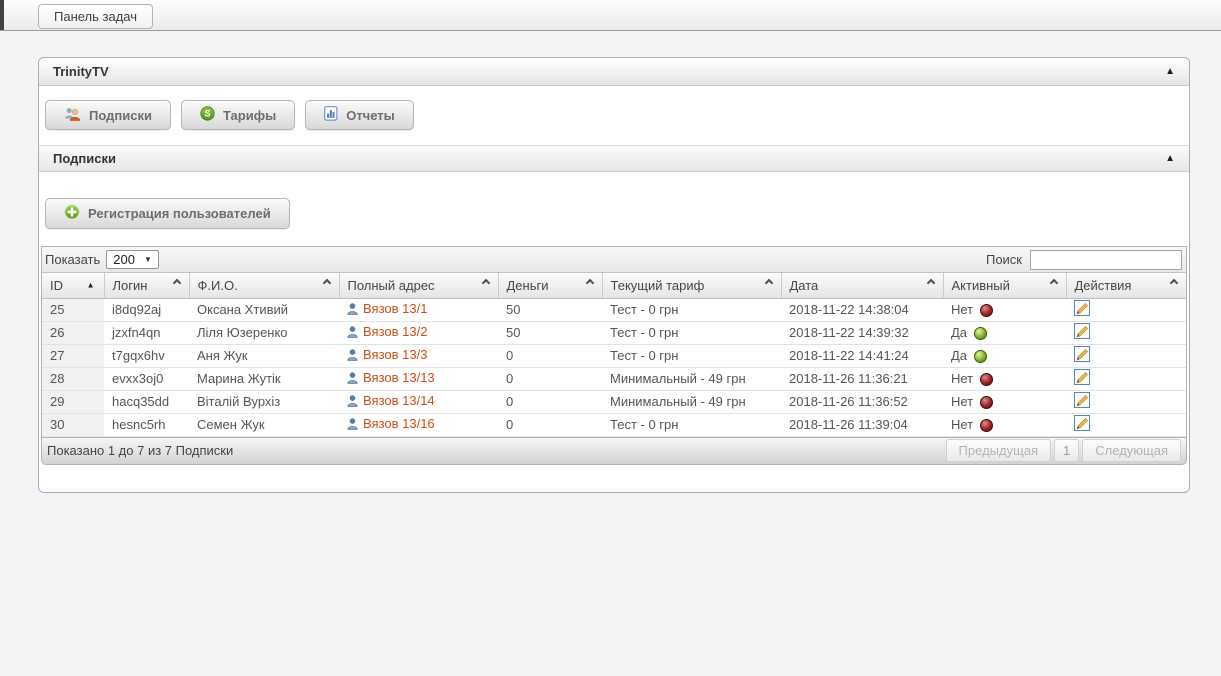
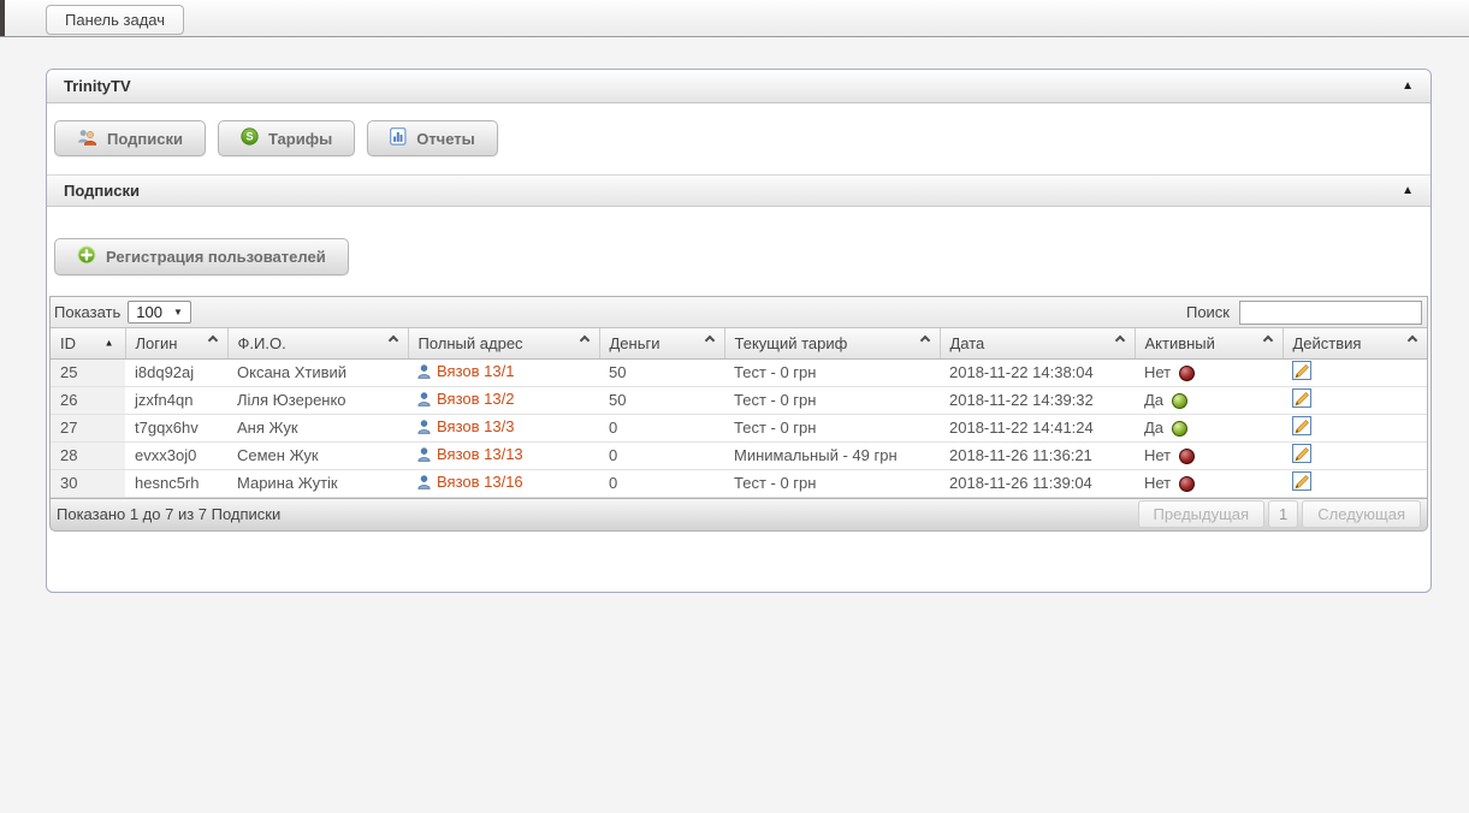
  Панель задач
  TrinityTV
  ▲
  Подписки
  S
  Тарифы
  Отчеты
  Подписки
  ▲
  Регистрация пользователей
  Показать
- 200
+ 100
  ▼
  Поиск
  ID ▲	Логин	Ф.И.О.	Полный адрес	Деньги	Текущий тариф	Дата	Активный	Действия
  25	i8dq92aj	Оксана Хтивий	Вязов 13/1	50	Тест - 0 грн	2018-11-22 14:38:04	Нет
  26	jzxfn4qn	Ліля Юзеренко	Вязов 13/2	50	Тест - 0 грн	2018-11-22 14:39:32	Да
  27	t7gqx6hv	Аня Жук	Вязов 13/3	0	Тест - 0 грн	2018-11-22 14:41:24	Да
- 28	evxx3oj0	Марина Жутік	Вязов 13/13	0	Минимальный - 49 грн	2018-11-26 11:36:21	Нет
+ 28	evxx3oj0	Семен Жук	Вязов 13/13	0	Минимальный - 49 грн	2018-11-26 11:36:21	Нет
- 29	hacq35dd	Віталій Вурхіз	Вязов 13/14	0	Минимальный - 49 грн	2018-11-26 11:36:52	Нет
- 30	hesnc5rh	Семен Жук	Вязов 13/16	0	Тест - 0 грн	2018-11-26 11:39:04	Нет
+ 30	hesnc5rh	Марина Жутік	Вязов 13/16	0	Тест - 0 грн	2018-11-26 11:39:04	Нет
  Показано 1 до 7 из 7 Подписки
  Предыдущая
  1
  Следующая
